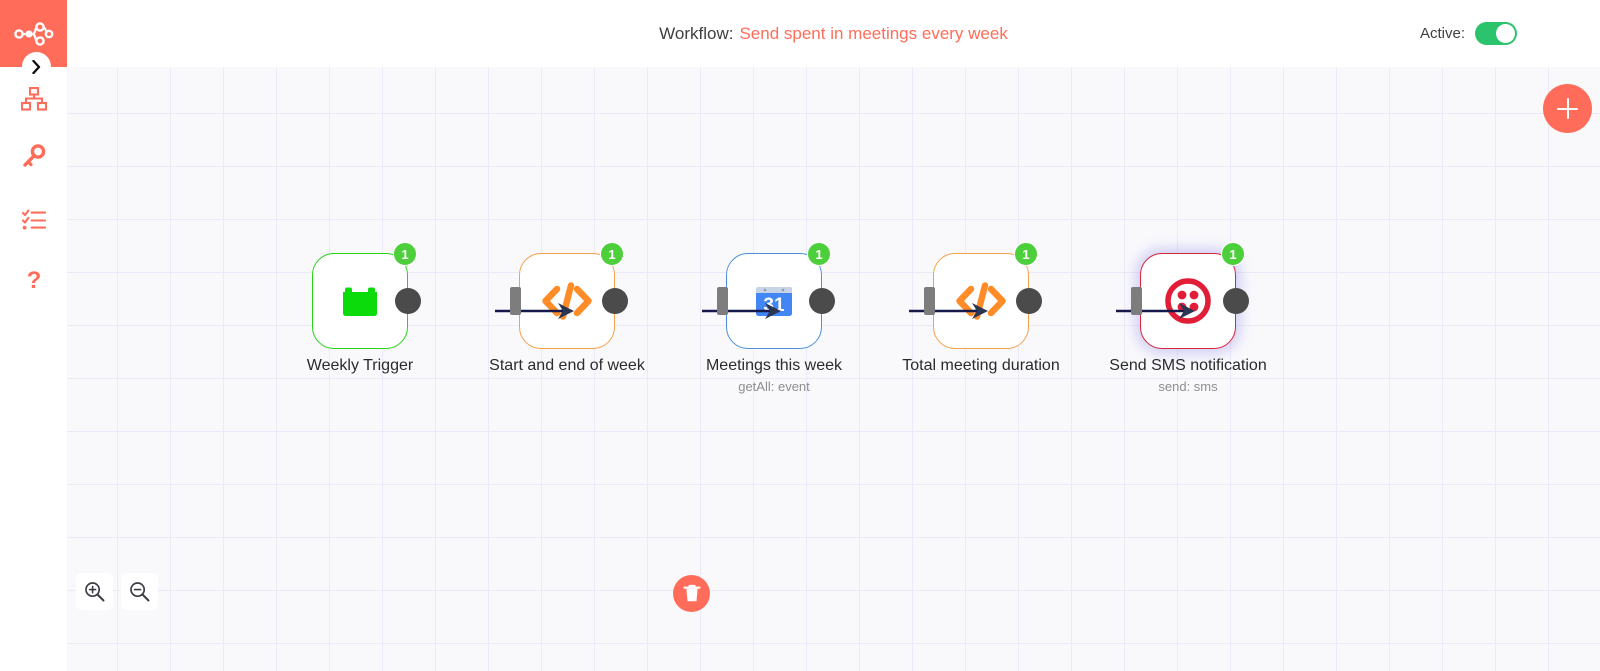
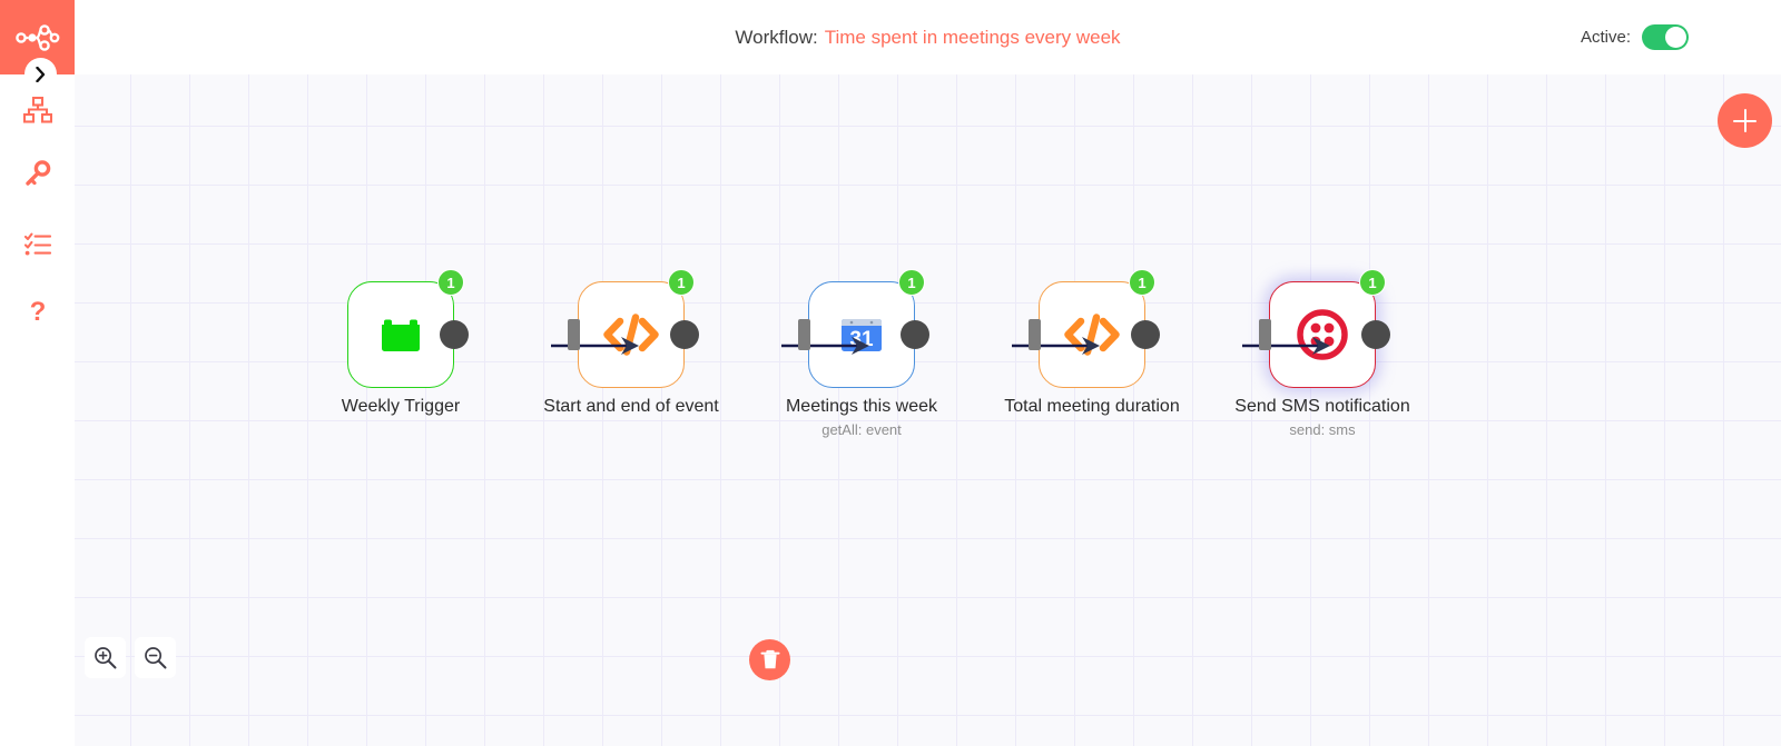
  ?
  Workflow:
- Send spent in meetings every week
+ Time spent in meetings every week
  Active:
  1
  Weekly Trigger
  1
- Start and end of week
+ Start and end of event
  1
  Meetings this week
  getAll: event
  1
  Total meeting duration
  1
  Send SMS notification
  send: sms
